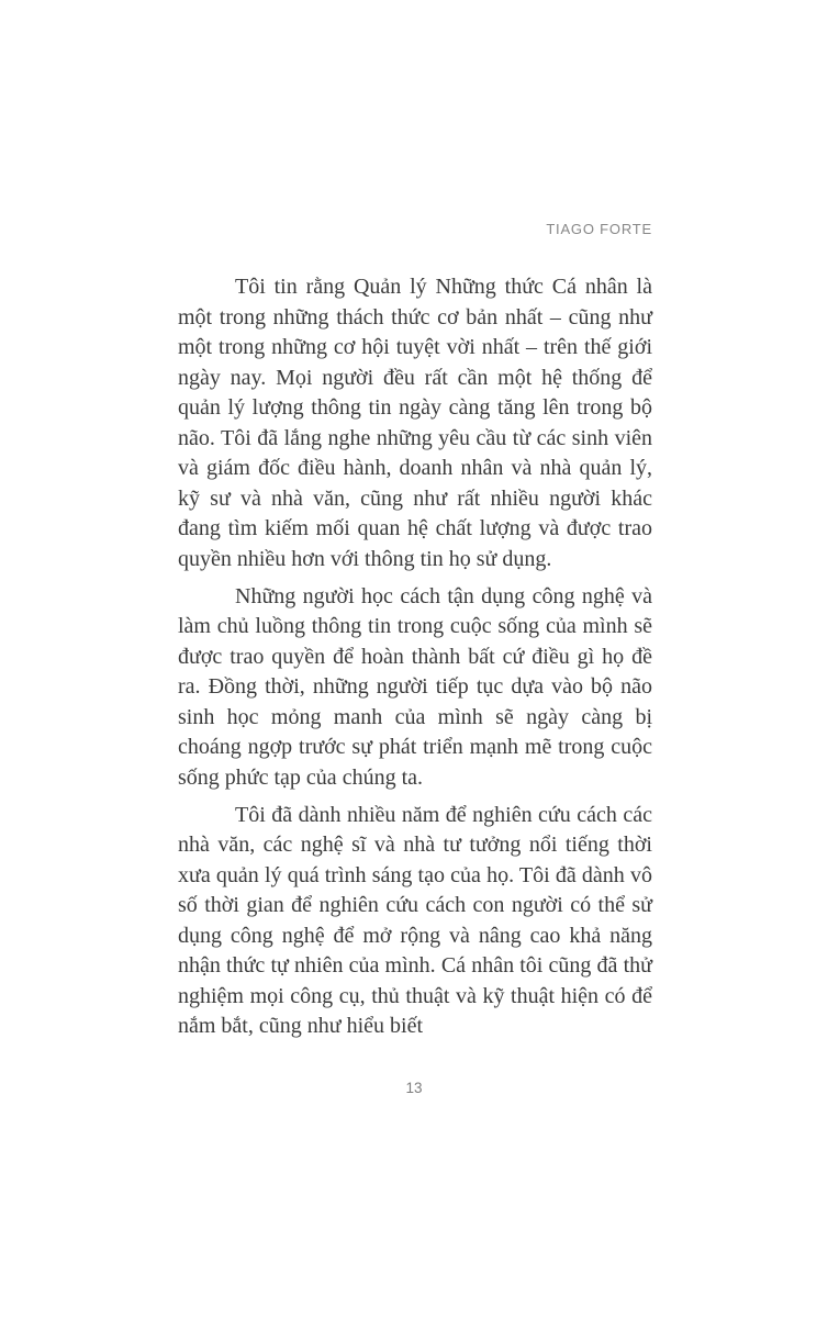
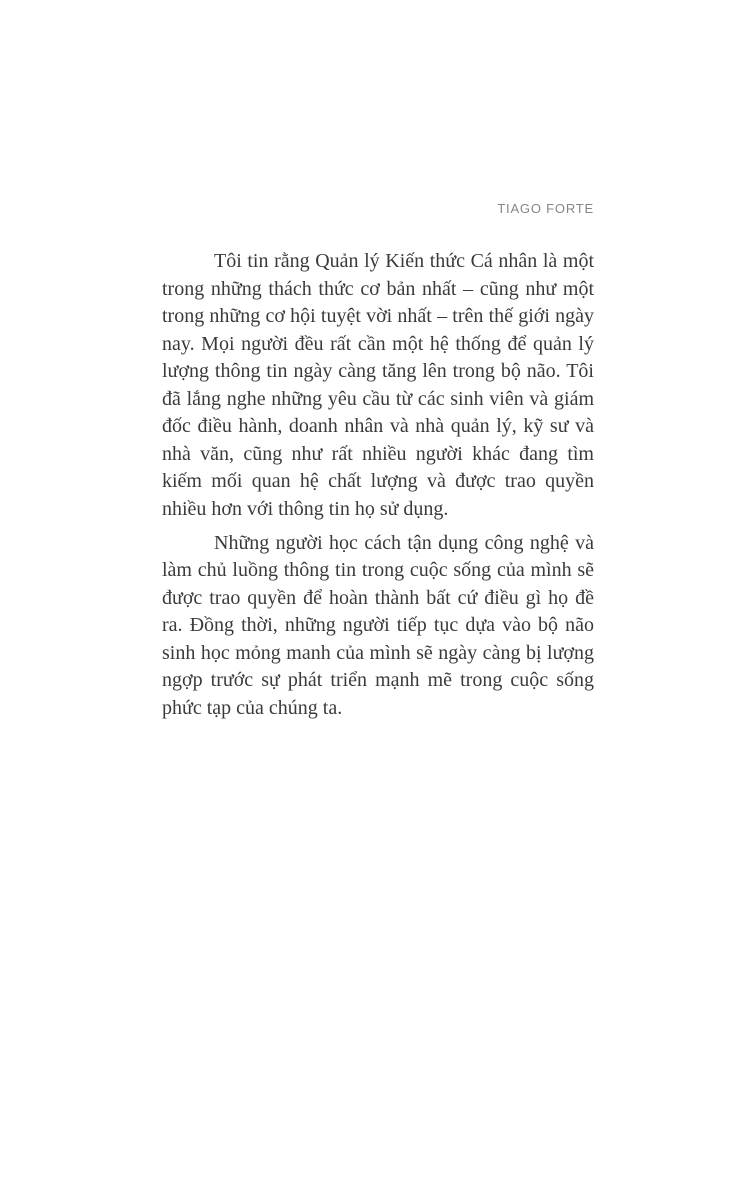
  TIAGO FORTE
- Tôi tin rằng Quản lý Những thức Cá nhân là một trong những thách thức cơ bản nhất – cũng như một trong những cơ hội tuyệt vời nhất – trên thế giới ngày nay. Mọi người đều rất cần một hệ thống để quản lý lượng thông tin ngày càng tăng lên trong bộ não. Tôi đã lắng nghe những yêu cầu từ các sinh viên và giám đốc điều hành, doanh nhân và nhà quản lý, kỹ sư và nhà văn, cũng như rất nhiều người khác đang tìm kiếm mối quan hệ chất lượng và được trao quyền nhiều hơn với thông tin họ sử dụng.
+ Tôi tin rằng Quản lý Kiến thức Cá nhân là một trong những thách thức cơ bản nhất – cũng như một trong những cơ hội tuyệt vời nhất – trên thế giới ngày nay. Mọi người đều rất cần một hệ thống để quản lý lượng thông tin ngày càng tăng lên trong bộ não. Tôi đã lắng nghe những yêu cầu từ các sinh viên và giám đốc điều hành, doanh nhân và nhà quản lý, kỹ sư và nhà văn, cũng như rất nhiều người khác đang tìm kiếm mối quan hệ chất lượng và được trao quyền nhiều hơn với thông tin họ sử dụng.
- Những người học cách tận dụng công nghệ và làm chủ luồng thông tin trong cuộc sống của mình sẽ được trao quyền để hoàn thành bất cứ điều gì họ đề ra. Đồng thời, những người tiếp tục dựa vào bộ não sinh học mỏng manh của mình sẽ ngày càng bị choáng ngợp trước sự phát triển mạnh mẽ trong cuộc sống phức tạp của chúng ta.
+ Những người học cách tận dụng công nghệ và làm chủ luồng thông tin trong cuộc sống của mình sẽ được trao quyền để hoàn thành bất cứ điều gì họ đề ra. Đồng thời, những người tiếp tục dựa vào bộ não sinh học mỏng manh của mình sẽ ngày càng bị lượng ngợp trước sự phát triển mạnh mẽ trong cuộc sống phức tạp của chúng ta.
- Tôi đã dành nhiều năm để nghiên cứu cách các nhà văn, các nghệ sĩ và nhà tư tưởng nổi tiếng thời xưa quản lý quá trình sáng tạo của họ. Tôi đã dành vô số thời gian để nghiên cứu cách con người có thể sử dụng công nghệ để mở rộng và nâng cao khả năng nhận thức tự nhiên của mình. Cá nhân tôi cũng đã thử nghiệm mọi công cụ, thủ thuật và kỹ thuật hiện có để nắm bắt, cũng như hiểu biết
- 13
